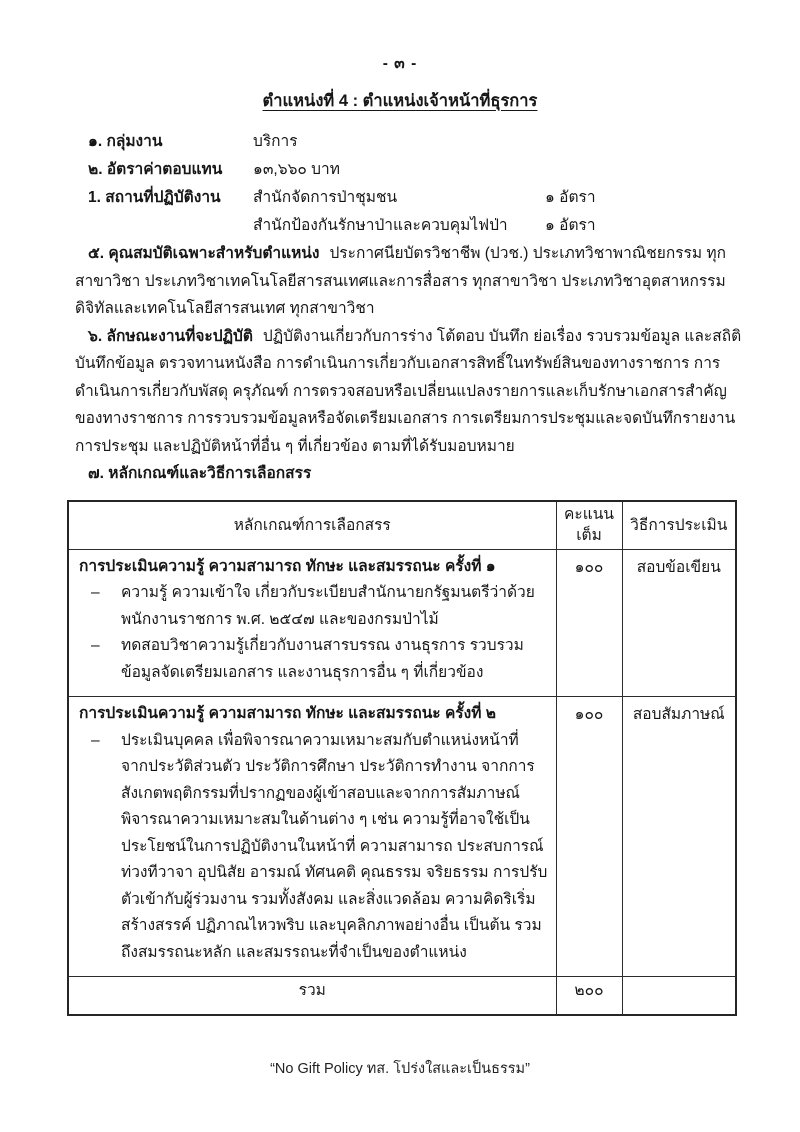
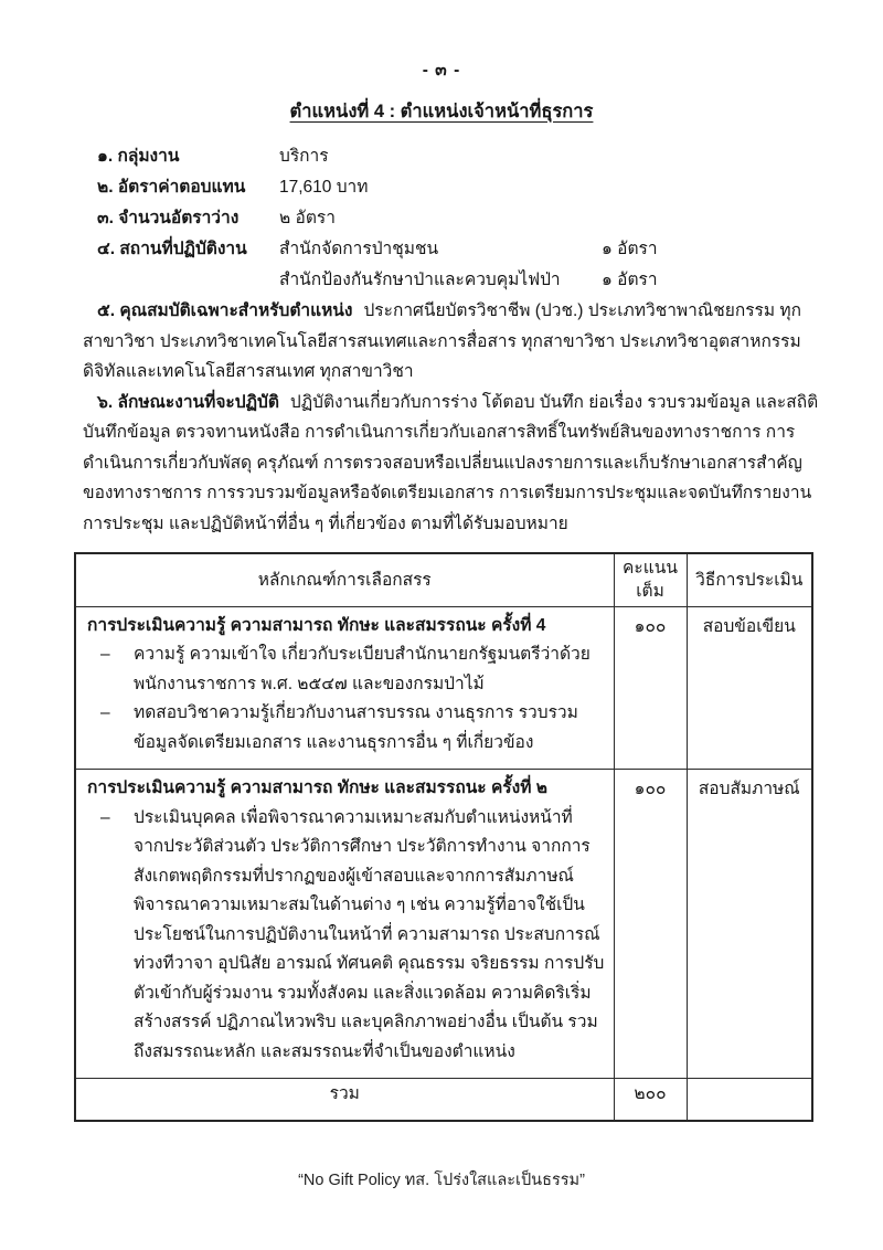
  - ๓ -
  ตำแหน่งที่ 4 : ตำแหน่งเจ้าหน้าที่ธุรการ
  ๑. กลุ่มงาน
  บริการ
  ๒. อัตราค่าตอบแทน
- ๑๓,๖๖๐ บาท
+ 17,610 บาท
+ ๓. จำนวนอัตราว่าง
+ ๒ อัตรา
- 1. สถานที่ปฏิบัติงาน
+ ๔. สถานที่ปฏิบัติงาน
  สำนักจัดการป่าชุมชน
  ๑ อัตรา
  สำนักป้องกันรักษาป่าและควบคุมไฟป่า
  ๑ อัตรา
  ๕. คุณสมบัติเฉพาะสำหรับตำแหน่ง ประกาศนียบัตรวิชาชีพ (ปวช.) ประเภทวิชาพาณิชยกรรม ทุกสาขาวิชา ประเภทวิชาเทคโนโลยีสารสนเทศและการสื่อสาร ทุกสาขาวิชา ประเภทวิชาอุตสาหกรรมดิจิทัลและเทคโนโลยีสารสนเทศ ทุกสาขาวิชา
  ๖. ลักษณะงานที่จะปฏิบัติ ปฏิบัติงานเกี่ยวกับการร่าง โต้ตอบ บันทึก ย่อเรื่อง รวบรวมข้อมูล และสถิติ บันทึกข้อมูล ตรวจทานหนังสือ การดำเนินการเกี่ยวกับเอกสารสิทธิ์ในทรัพย์สินของทางราชการ การดำเนินการเกี่ยวกับพัสดุ ครุภัณฑ์ การตรวจสอบหรือเปลี่ยนแปลงรายการและเก็บรักษาเอกสารสำคัญของทางราชการ การรวบรวมข้อมูลหรือจัดเตรียมเอกสาร การเตรียมการประชุมและจดบันทึกรายงานการประชุม และปฏิบัติหน้าที่อื่น ๆ ที่เกี่ยวข้อง ตามที่ได้รับมอบหมาย
- ๗. หลักเกณฑ์และวิธีการเลือกสรร
  หลักเกณฑ์การเลือกสรร	คะแนน เต็ม	วิธีการประเมิน
- การประเมินความรู้ ความสามารถ ทักษะ และสมรรถนะ ครั้งที่ ๑ – ความรู้ ความเข้าใจ เกี่ยวกับระเบียบสำนักนายกรัฐมนตรีว่าด้วยพนักงานราชการ พ.ศ. ๒๕๔๗ และของกรมป่าไม้ – ทดสอบวิชาความรู้เกี่ยวกับงานสารบรรณ งานธุรการ รวบรวมข้อมูลจัดเตรียมเอกสาร และงานธุรการอื่น ๆ ที่เกี่ยวข้อง	๑๐๐	สอบข้อเขียน
+ การประเมินความรู้ ความสามารถ ทักษะ และสมรรถนะ ครั้งที่ 4 – ความรู้ ความเข้าใจ เกี่ยวกับระเบียบสำนักนายกรัฐมนตรีว่าด้วยพนักงานราชการ พ.ศ. ๒๕๔๗ และของกรมป่าไม้ – ทดสอบวิชาความรู้เกี่ยวกับงานสารบรรณ งานธุรการ รวบรวมข้อมูลจัดเตรียมเอกสาร และงานธุรการอื่น ๆ ที่เกี่ยวข้อง	๑๐๐	สอบข้อเขียน
  การประเมินความรู้ ความสามารถ ทักษะ และสมรรถนะ ครั้งที่ ๒ – ประเมินบุคคล เพื่อพิจารณาความเหมาะสมกับตำแหน่งหน้าที่ จากประวัติส่วนตัว ประวัติการศึกษา ประวัติการทำงาน จากการสังเกตพฤติกรรมที่ปรากฏของผู้เข้าสอบและจากการสัมภาษณ์ พิจารณาความเหมาะสมในด้านต่าง ๆ เช่น ความรู้ที่อาจใช้เป็นประโยชน์ในการปฏิบัติงานในหน้าที่ ความสามารถ ประสบการณ์ ท่วงทีวาจา อุปนิสัย อารมณ์ ทัศนคติ คุณธรรม จริยธรรม การปรับตัวเข้ากับผู้ร่วมงาน รวมทั้งสังคม และสิ่งแวดล้อม ความคิดริเริ่มสร้างสรรค์ ปฏิภาณไหวพริบ และบุคลิกภาพอย่างอื่น เป็นต้น รวมถึงสมรรถนะหลัก และสมรรถนะที่จำเป็นของตำแหน่ง	๑๐๐	สอบสัมภาษณ์
  รวม	๒๐๐
  “No Gift Policy ทส. โปร่งใสและเป็นธรรม”
